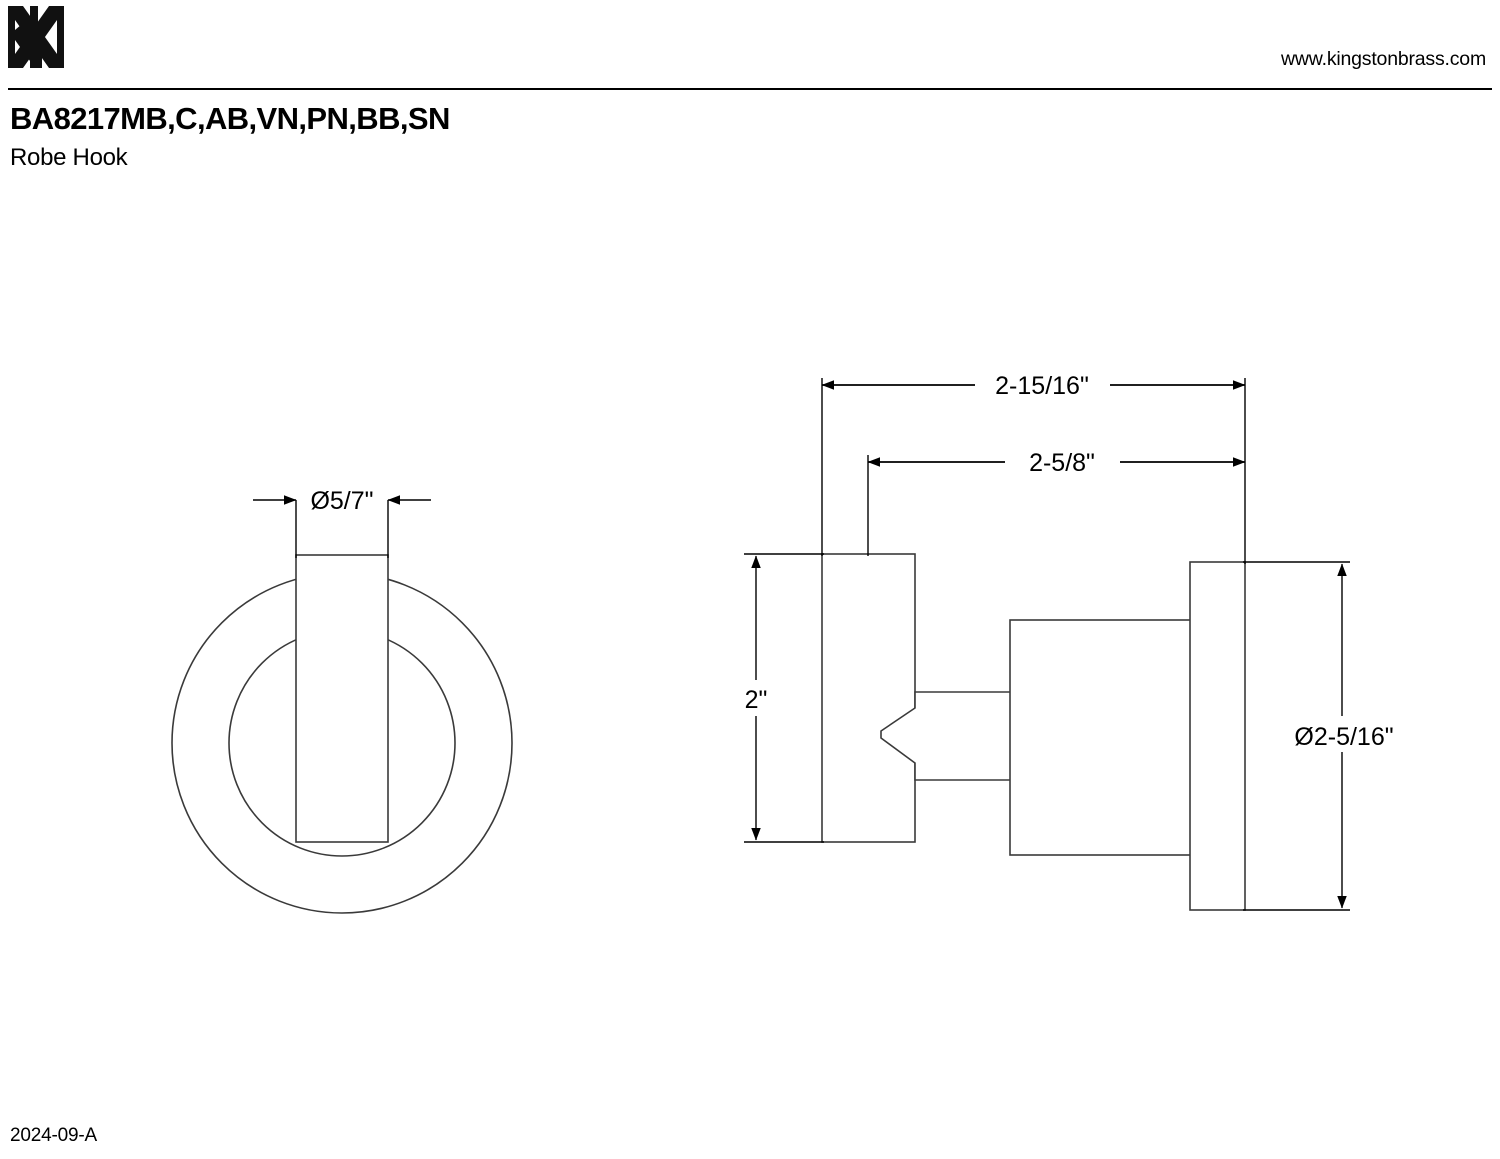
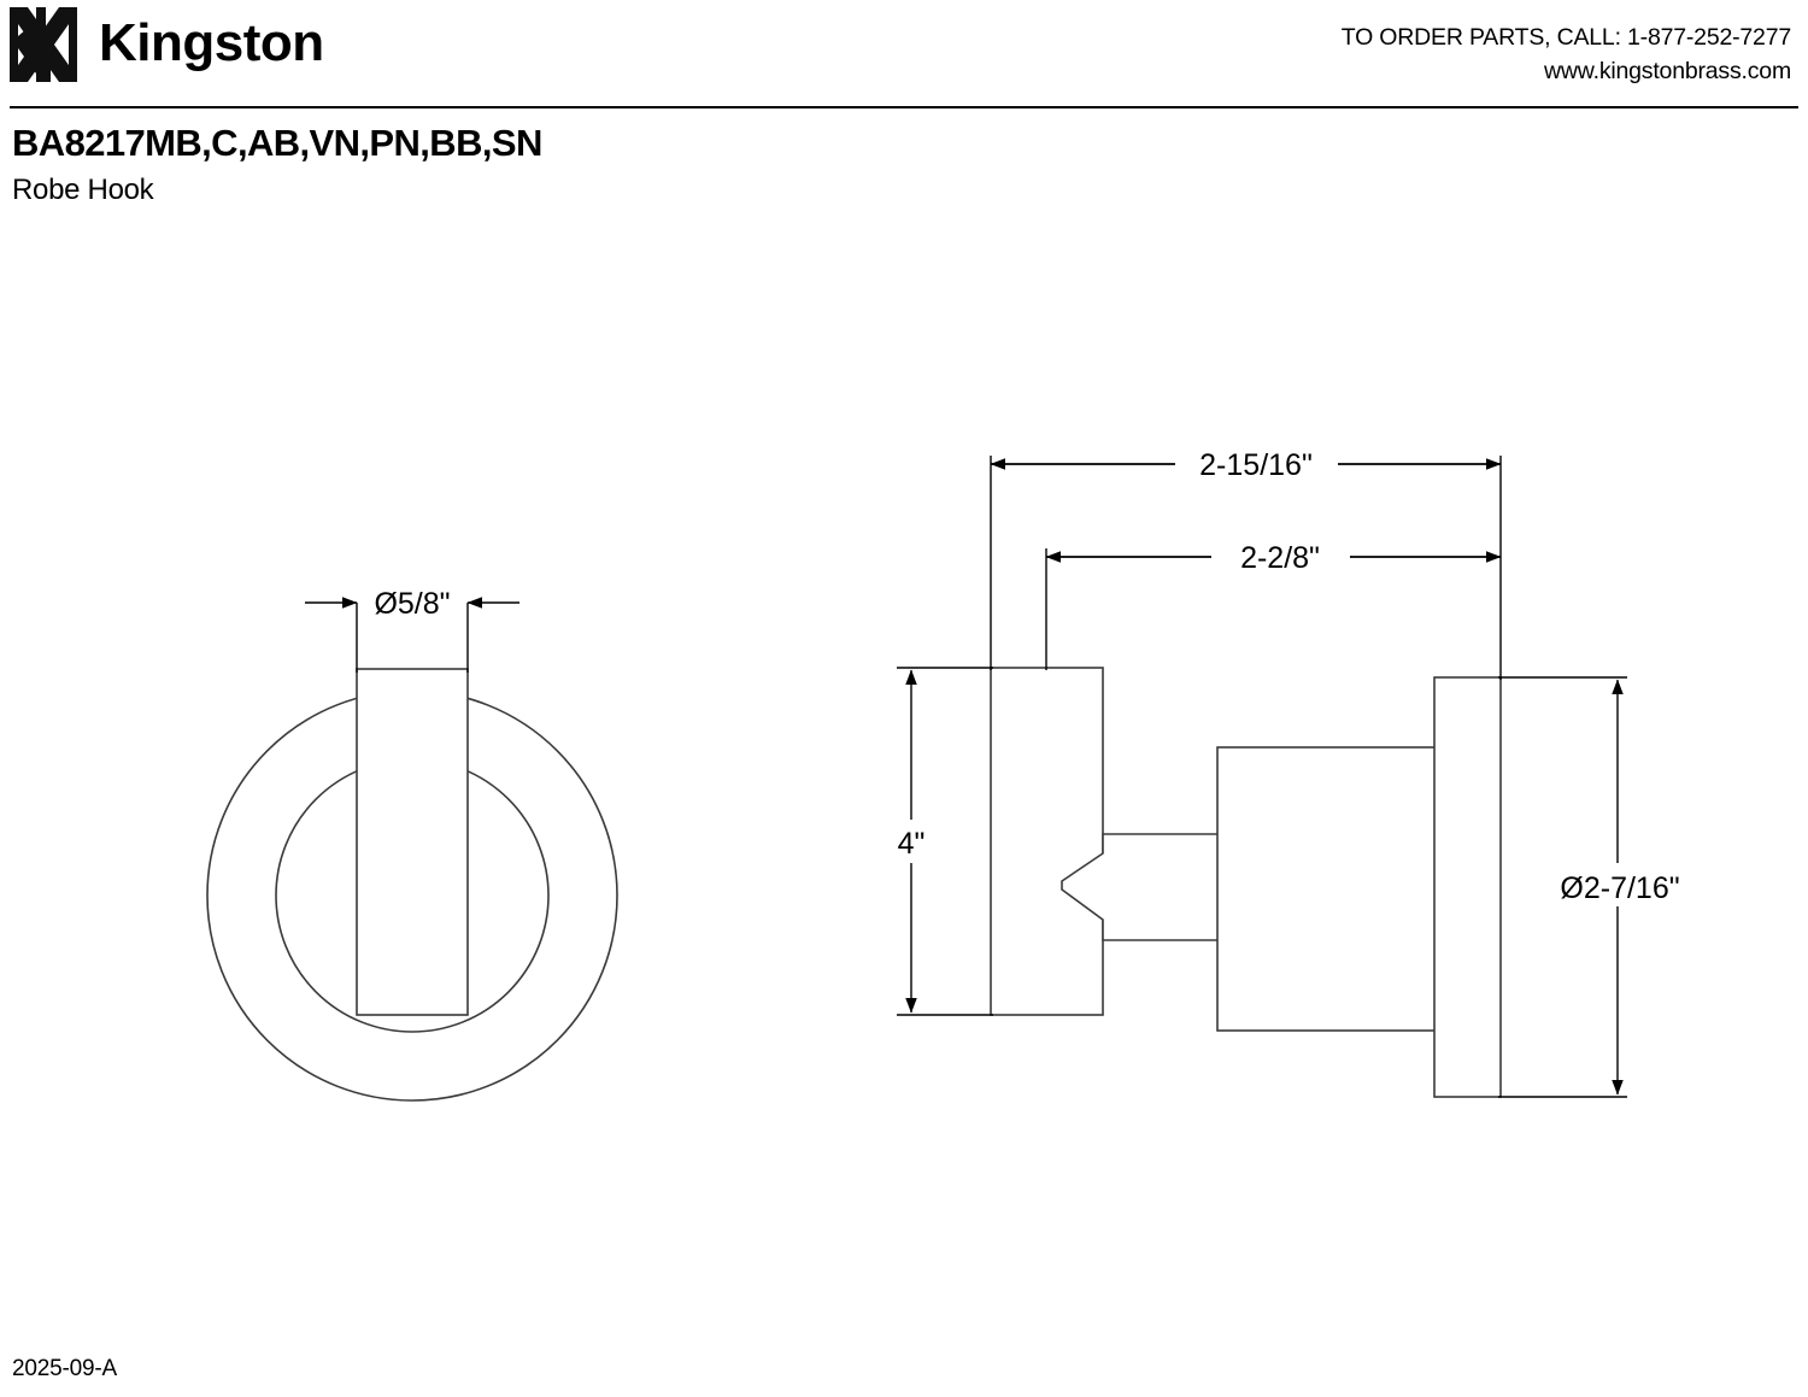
+ Kingston
+ TO ORDER PARTS, CALL: 1-877-252-7277
  www.kingstonbrass.com
  BA8217MB,C,AB,VN,PN,BB,SN
  Robe Hook
- Ø5/7"
+ Ø5/8"
  2-15/16"
- 2-5/8"
+ 2-2/8"
- 2"
+ 4"
- Ø2-5/16"
+ Ø2-7/16"
- 2024-09-A
+ 2025-09-A
